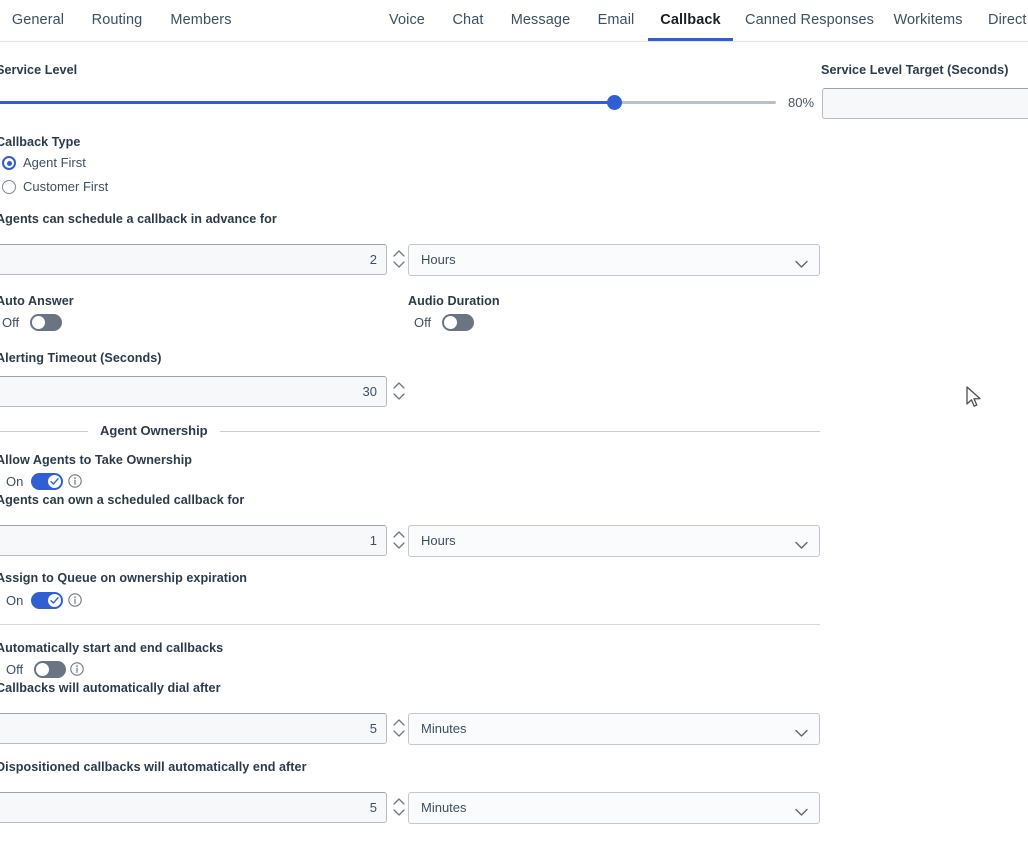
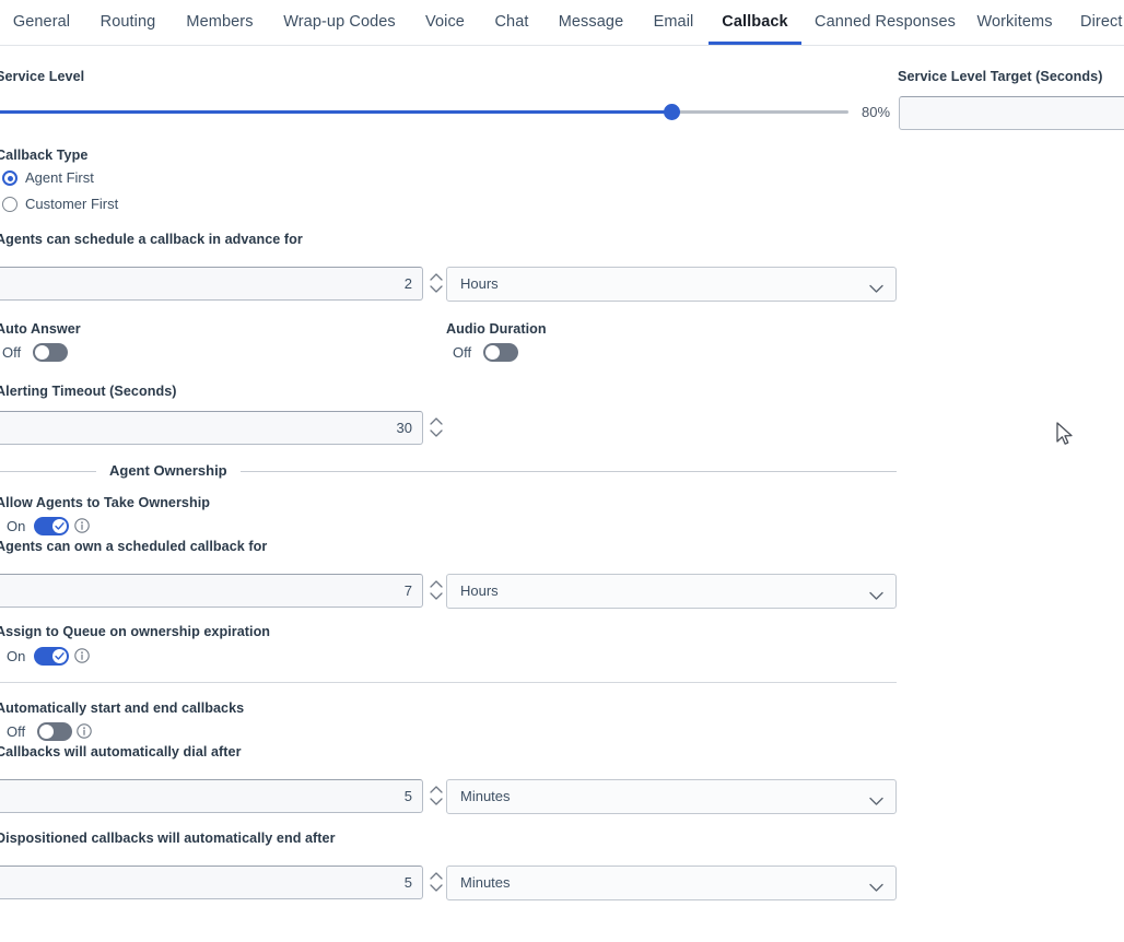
  General
  Routing
  Members
+ Wrap-up Codes
  Voice
  Chat
  Message
  Email
  Callback
  Canned Responses
  Workitems
  Direct
  Service Level
  80%
  Service Level Target (Seconds)
  Callback Type
  Agent First
  Customer First
  Agents can schedule a callback in advance for
  2
  Hours
  Auto Answer
  Off
  Audio Duration
  Off
  Alerting Timeout (Seconds)
  30
  Agent Ownership
  Allow Agents to Take Ownership
  On
  Agents can own a scheduled callback for
- 1
+ 7
  Hours
  Assign to Queue on ownership expiration
  On
  Automatically start and end callbacks
  Off
  Callbacks will automatically dial after
  5
  Minutes
  Dispositioned callbacks will automatically end after
  5
  Minutes
